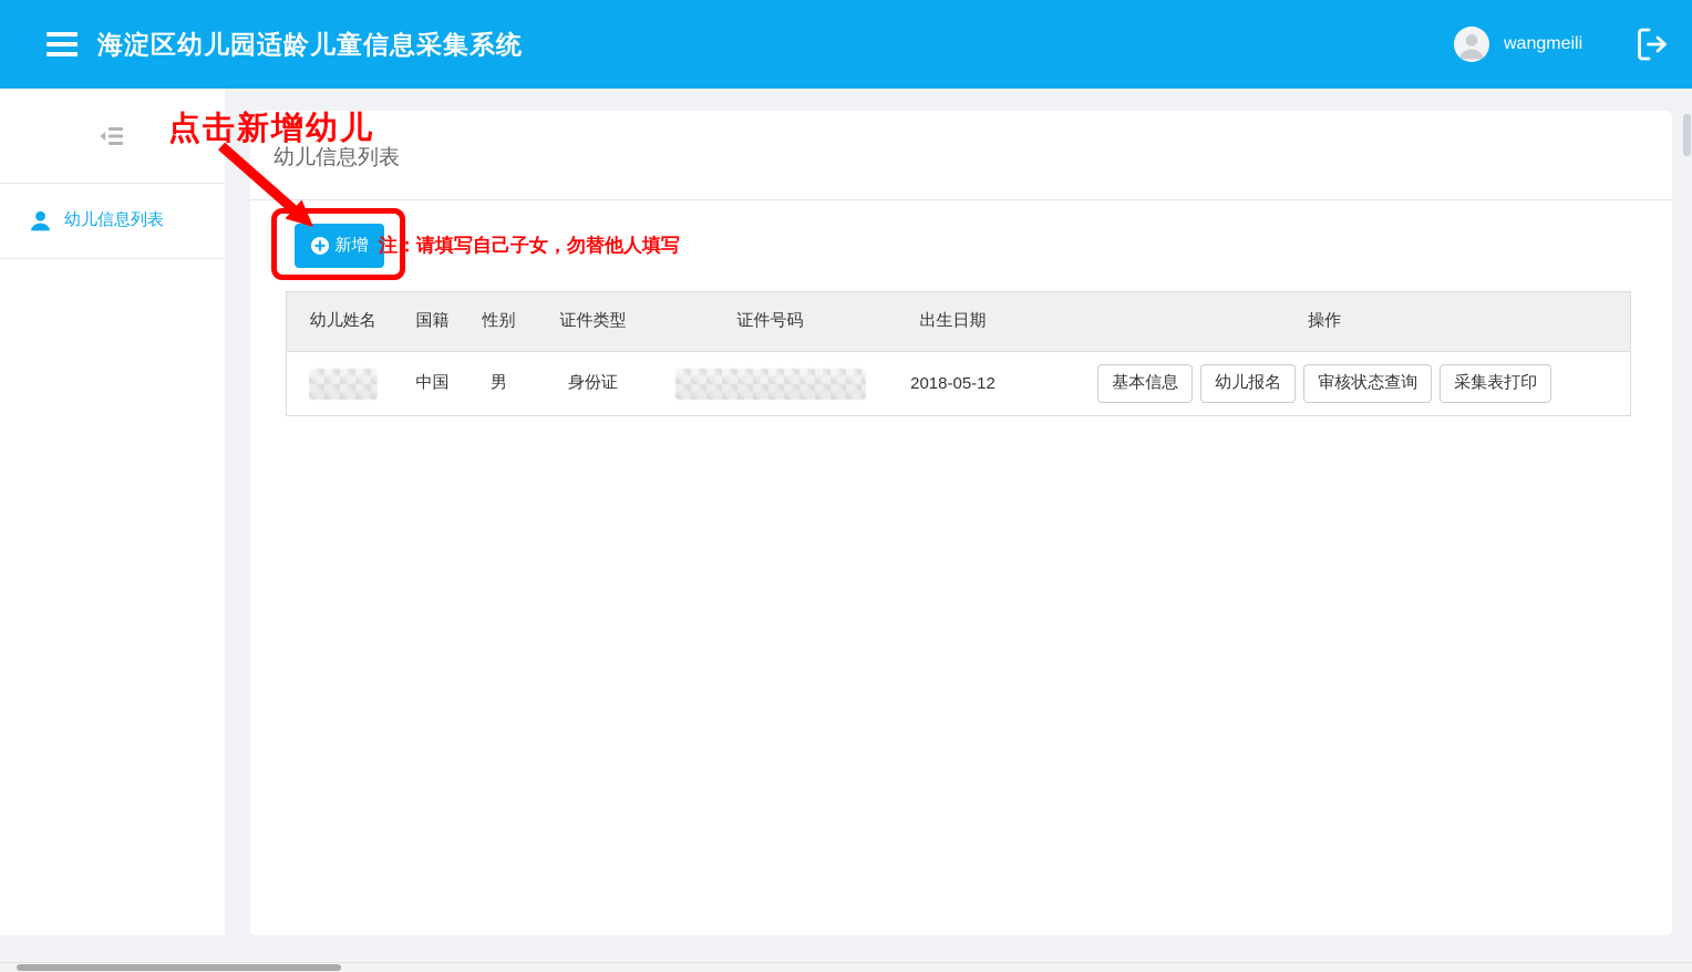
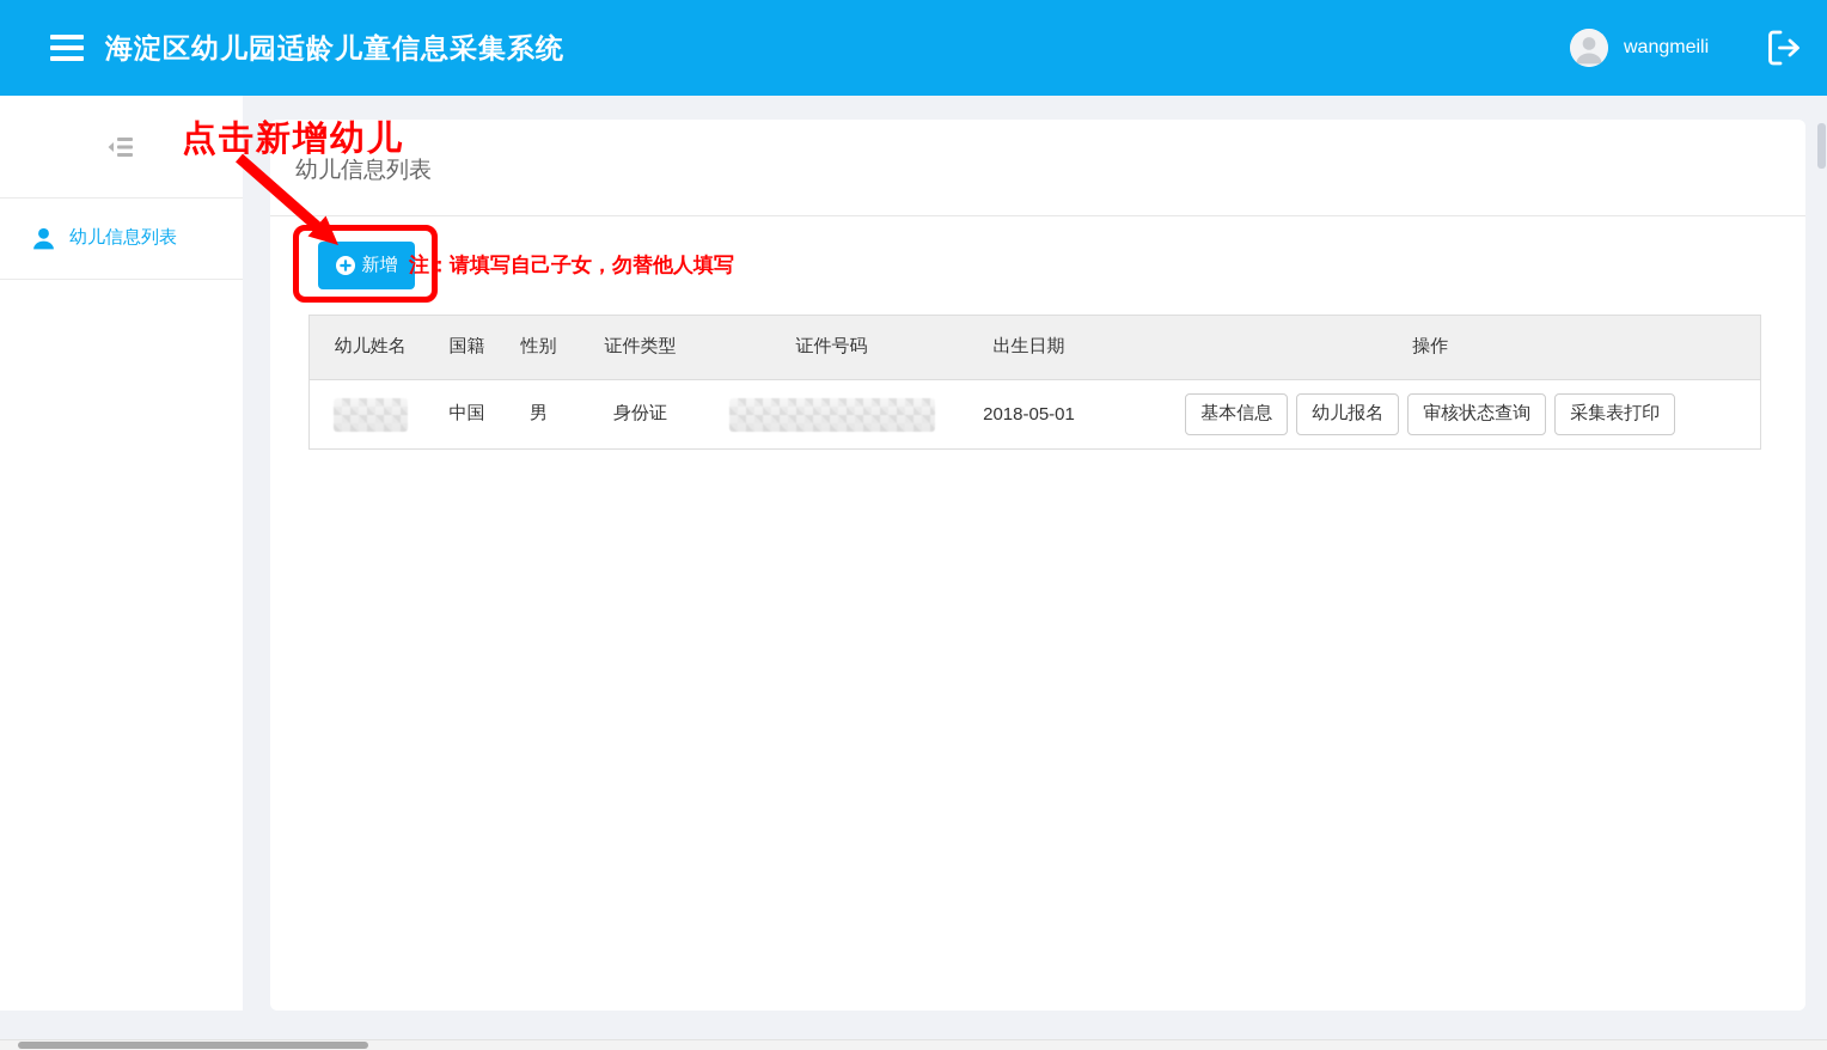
  海淀区幼儿园适龄儿童信息采集系统
  wangmeili
  幼儿信息列表
  幼儿信息列表
  新增
  注：请填写自己子女，勿替他人填写
  幼儿姓名	国籍	性别	证件类型	证件号码	出生日期	操作
- 	中国	男	身份证		2018-05-12	基本信息 幼儿报名 审核状态查询 采集表打印
+ 	中国	男	身份证		2018-05-01	基本信息 幼儿报名 审核状态查询 采集表打印
  点击新增幼儿
